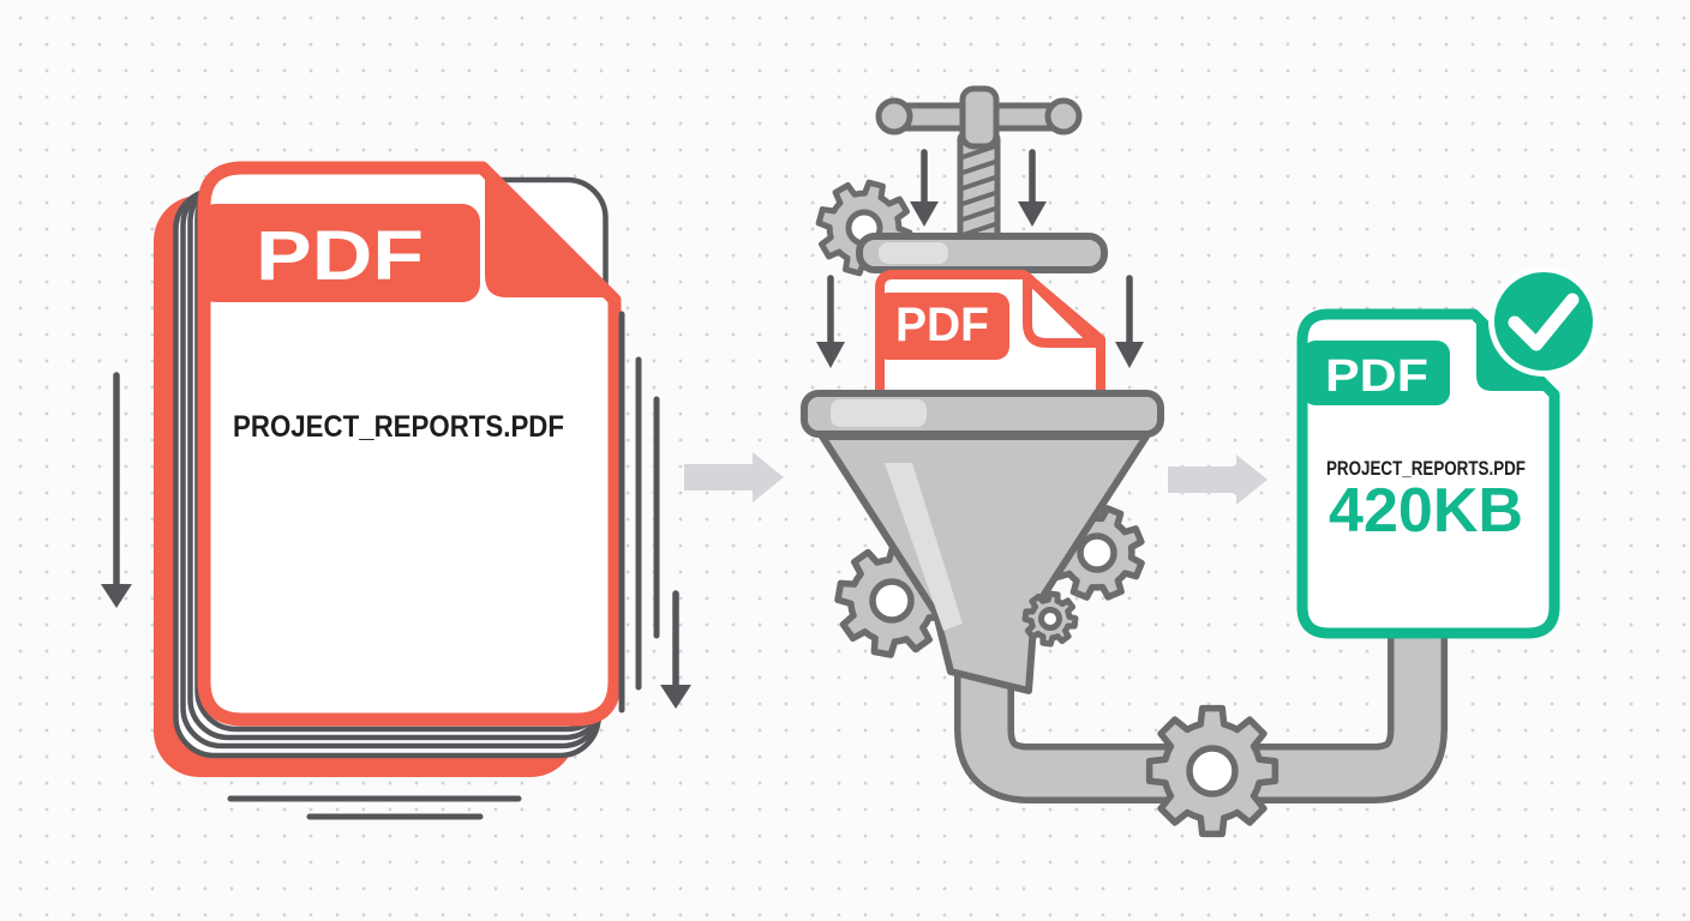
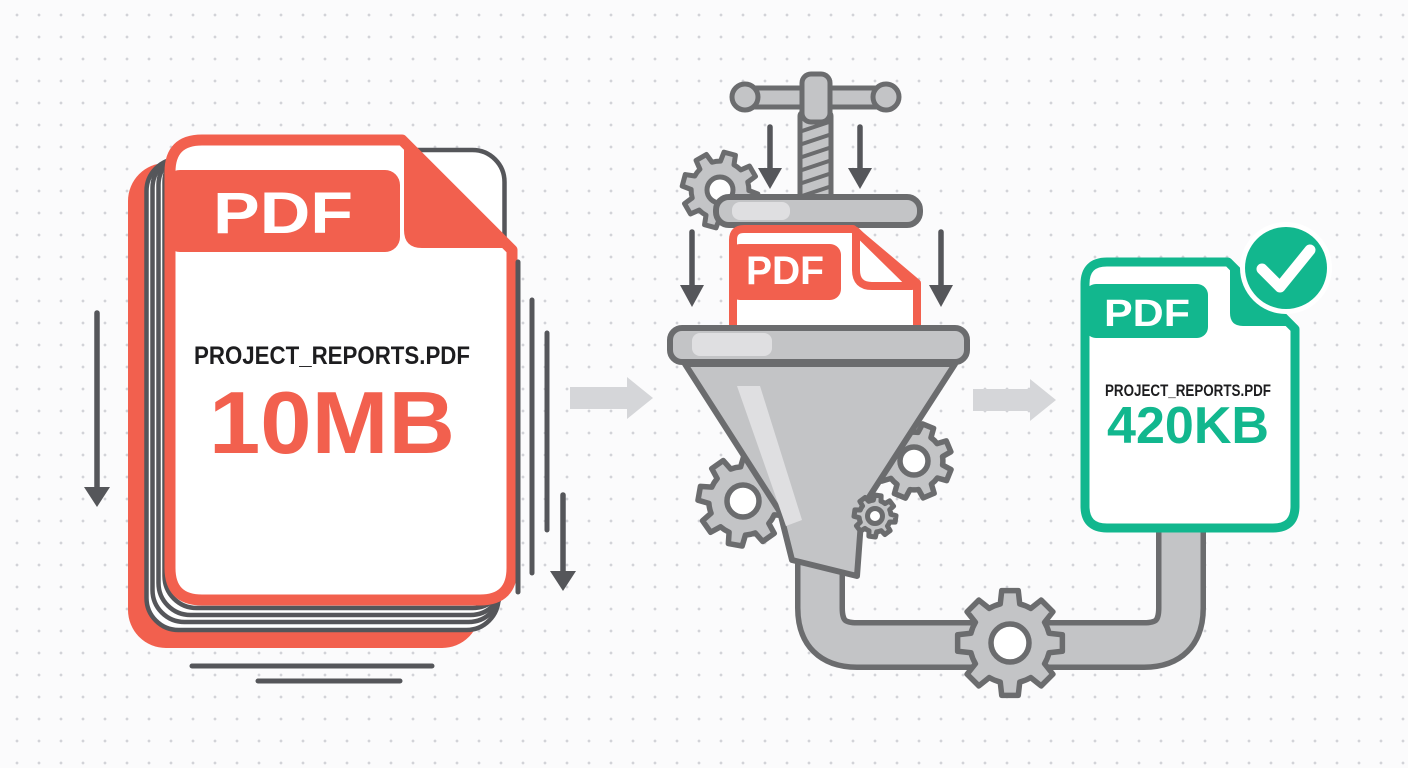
  PDF
  PROJECT_REPORTS.PDF
+ 10MB
  PDF
  PDF
  PROJECT_REPORTS.PDF
  420KB
